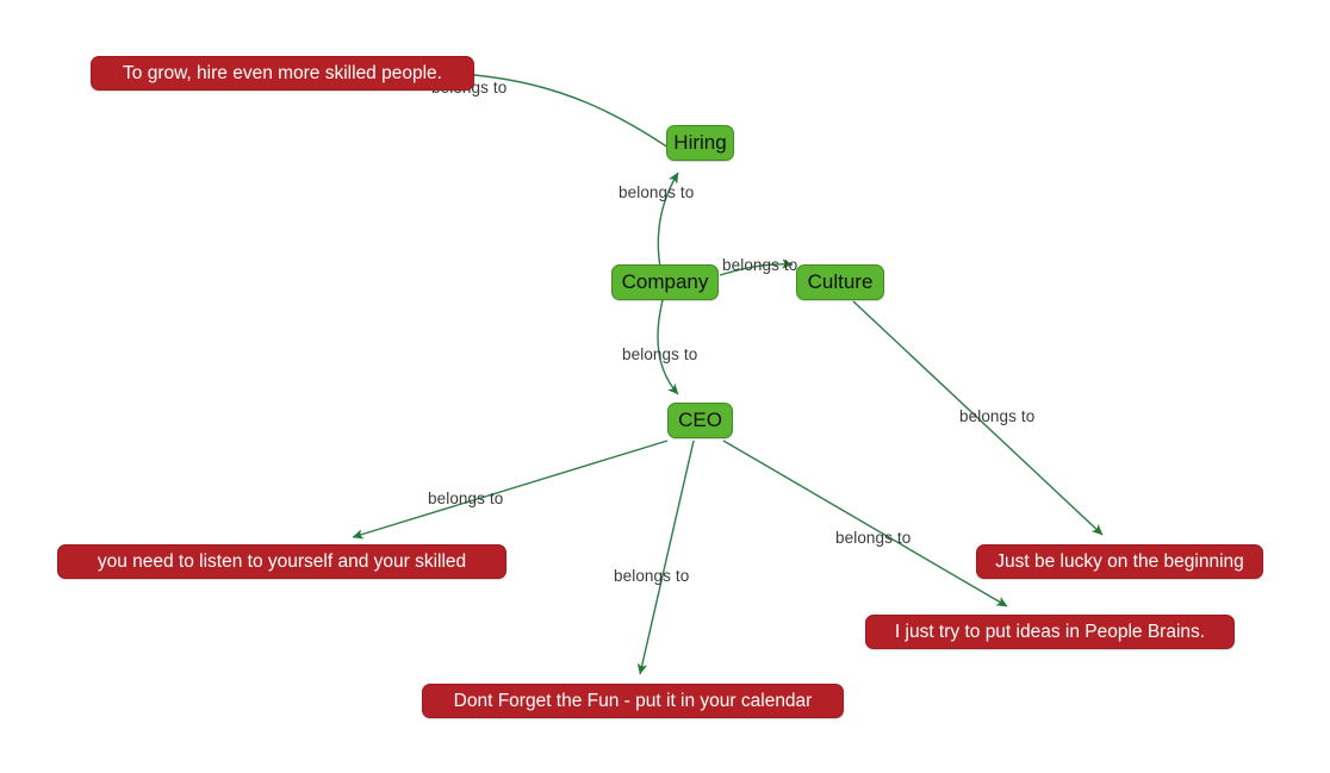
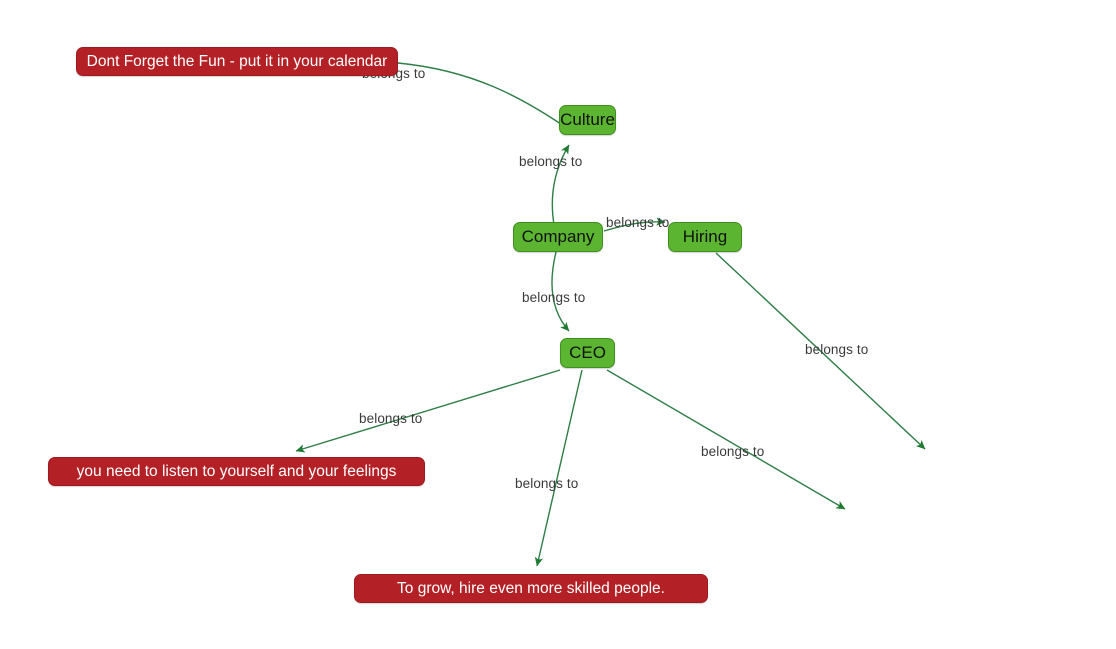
  belongs to
  belongs to
  belongs to
  belongs to
  belongs to
  belongs to
  belongs to
- Hiring
+ Culture
  Company
- Culture
+ Hiring
  CEO
- To grow, hire even more skilled people.
+ Dont Forget the Fun - put it in your calendar
- you need to listen to yourself and your skilled
+ you need to listen to yourself and your feelings
- Dont Forget the Fun - put it in your calendar
+ To grow, hire even more skilled people.
- I just try to put ideas in People Brains.
- Just be lucky on the beginning
